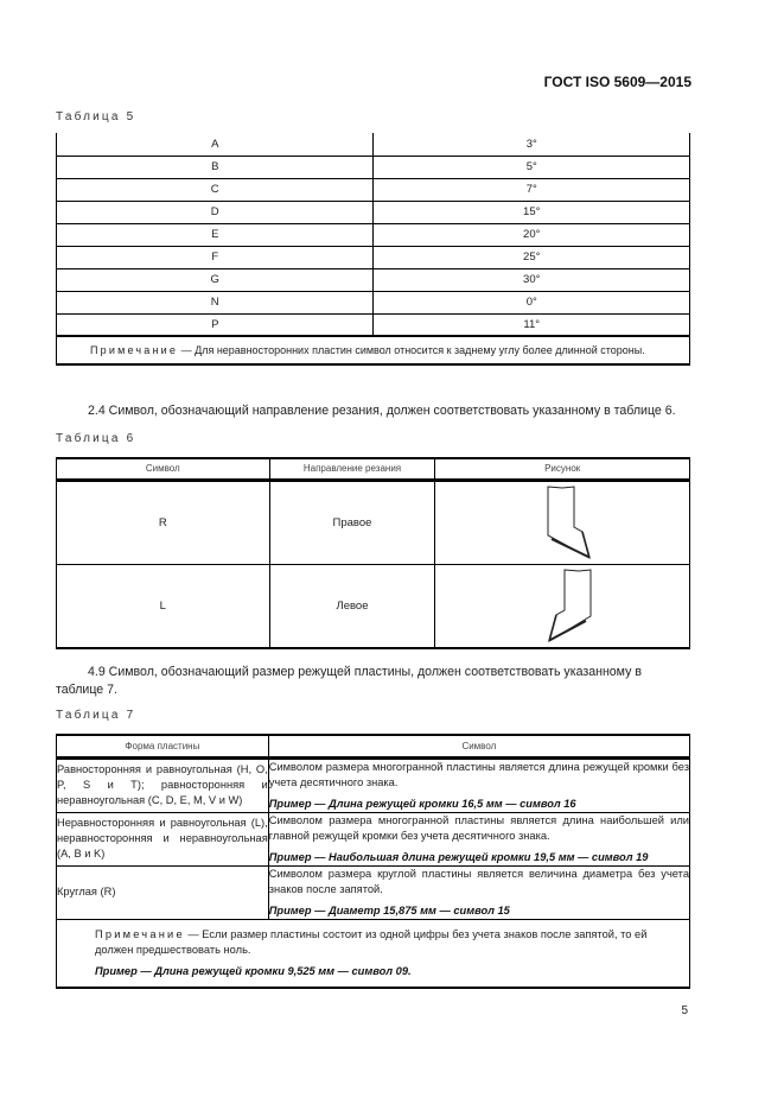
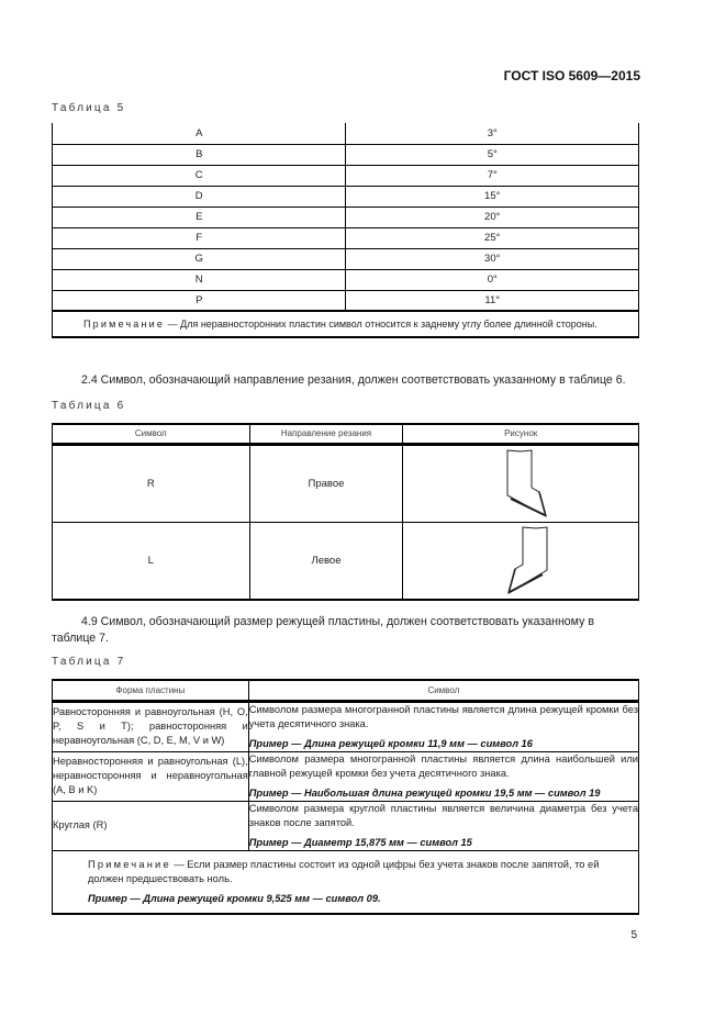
  ГОСТ ISO 5609—2015
  Таблица 5
  A	3°
  B	5°
  C	7°
  D	15°
  E	20°
  F	25°
  G	30°
  N	0°
  P	11°
  Примечание — Для неравносторонних пластин символ относится к заднему углу более длинной стороны.
  2.4 Символ, обозначающий направление резания, должен соответствовать указанному в таблице 6.
  Таблица 6
  Символ	Направление резания	Рисунок
  R	Правое
  L	Левое
  4.9 Символ, обозначающий размер режущей пластины, должен соответствовать указанному в таблице 7.
  Таблица 7
  Форма пластины	Символ
- Равносторонняя и равноугольная (H, O, P, S и T); равносторонняя и неравноугольная (C, D, E, M, V и W)	Символом размера многогранной пластины является длина режущей кромки без учета десятичного знака.Пример — Длина режущей кромки 16,5 мм — символ 16
+ Равносторонняя и равноугольная (H, O, P, S и T); равносторонняя и неравноугольная (C, D, E, M, V и W)	Символом размера многогранной пластины является длина режущей кромки без учета десятичного знака.Пример — Длина режущей кромки 11,9 мм — символ 16
  Неравносторонняя и равноугольная (L), неравносторонняя и неравноугольная (A, B и K)	Символом размера многогранной пластины является длина наибольшей или главной режущей кромки без учета десятичного знака.Пример — Наибольшая длина режущей кромки 19,5 мм — символ 19
  Круглая (R)	Символом размера круглой пластины является величина диаметра без учета знаков после запятой.Пример — Диаметр 15,875 мм — символ 15
  Примечание — Если размер пластины состоит из одной цифры без учета знаков после запятой, то ей должен предшествовать ноль. Пример — Длина режущей кромки 9,525 мм — символ 09.
  5
